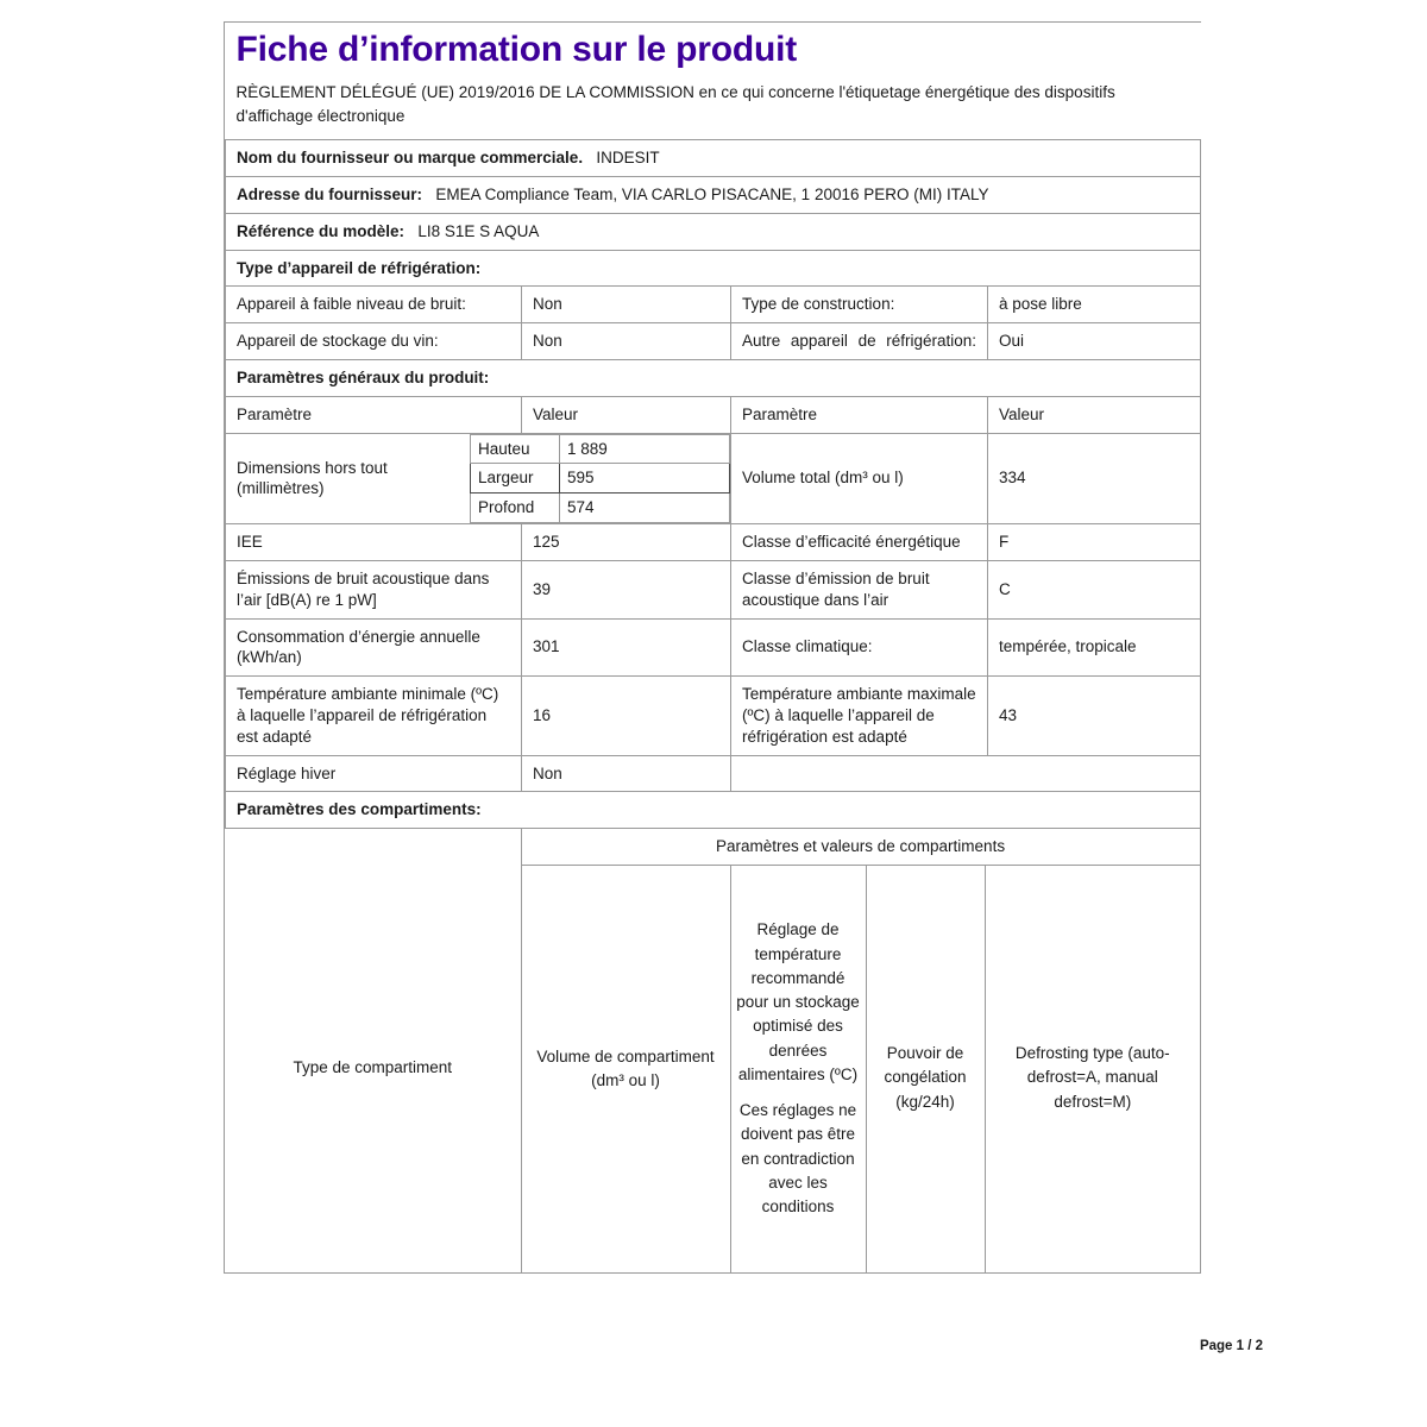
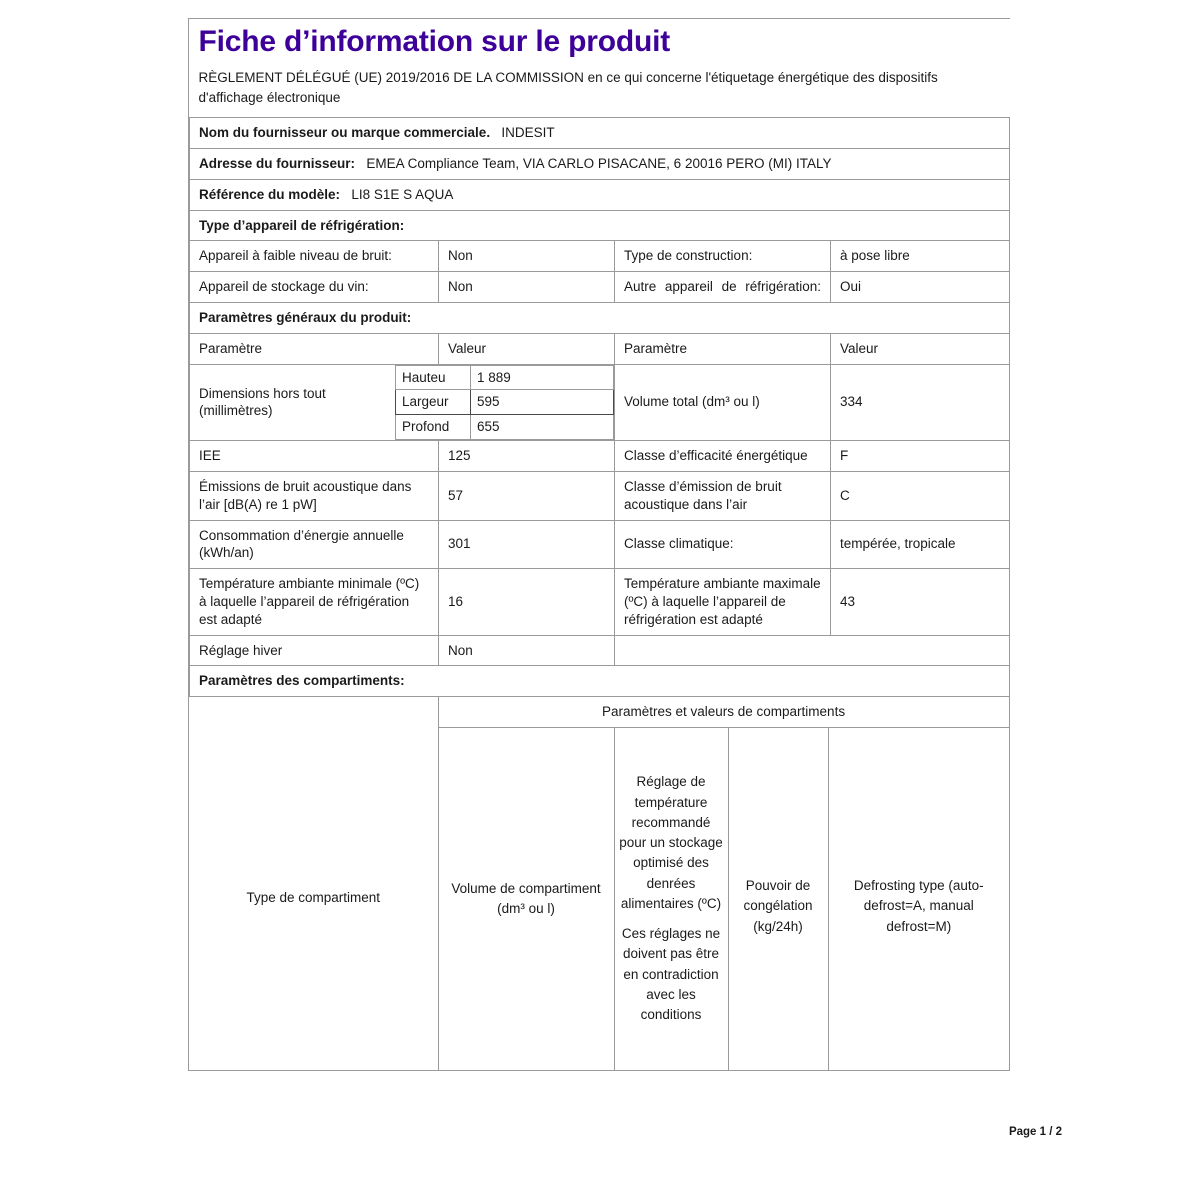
  Fiche d’information sur le produit RÈGLEMENT DÉLÉGUÉ (UE) 2019/2016 DE LA COMMISSION en ce qui concerne l'étiquetage énergétique des dispositifs d'affichage électronique
  Nom du fournisseur ou marque commerciale. INDESIT
- Adresse du fournisseur: EMEA Compliance Team, VIA CARLO PISACANE, 1 20016 PERO (MI) ITALY
+ Adresse du fournisseur: EMEA Compliance Team, VIA CARLO PISACANE, 6 20016 PERO (MI) ITALY
  Référence du modèle: LI8 S1E S AQUA
  Type d’appareil de réfrigération:
  Appareil à faible niveau de bruit:	Non	Type de construction:	à pose libre
  Appareil de stockage du vin:	Non	Autre appareil de réfrigération:	Oui
  Paramètres généraux du produit:
  Paramètre	Valeur	Paramètre	Valeur
  Dimensions hors tout (millimètres)
  Hauteu	1 889
  Largeur	595
- Profond	574
+ Profond	655
  	Volume total (dm³ ou l)	334
  IEE	125	Classe d’efficacité énergétique	F
- Émissions de bruit acoustique dans l’air [dB(A) re 1 pW]	39	Classe d’émission de bruit acoustique dans l’air	C
+ Émissions de bruit acoustique dans l’air [dB(A) re 1 pW]	57	Classe d’émission de bruit acoustique dans l’air	C
  Consommation d’énergie annuelle (kWh/an)	301	Classe climatique:	tempérée, tropicale
  Température ambiante minimale (ºC) à laquelle l’appareil de réfrigération est adapté	16	Température ambiante maximale (ºC) à laquelle l’appareil de réfrigération est adapté	43
  Réglage hiver	Non
  Paramètres des compartiments:
  	Paramètres et valeurs de compartiments
  Type de compartiment	Volume de compartiment (dm³ ou l)	Réglage de température recommandé pour un stockage optimisé des denrées alimentaires (ºC) Ces réglages ne doivent pas être en contradiction avec les conditions	Pouvoir de congélation (kg/24h)	Defrosting type (auto-defrost=A, manual defrost=M)
  Page 1 / 2
